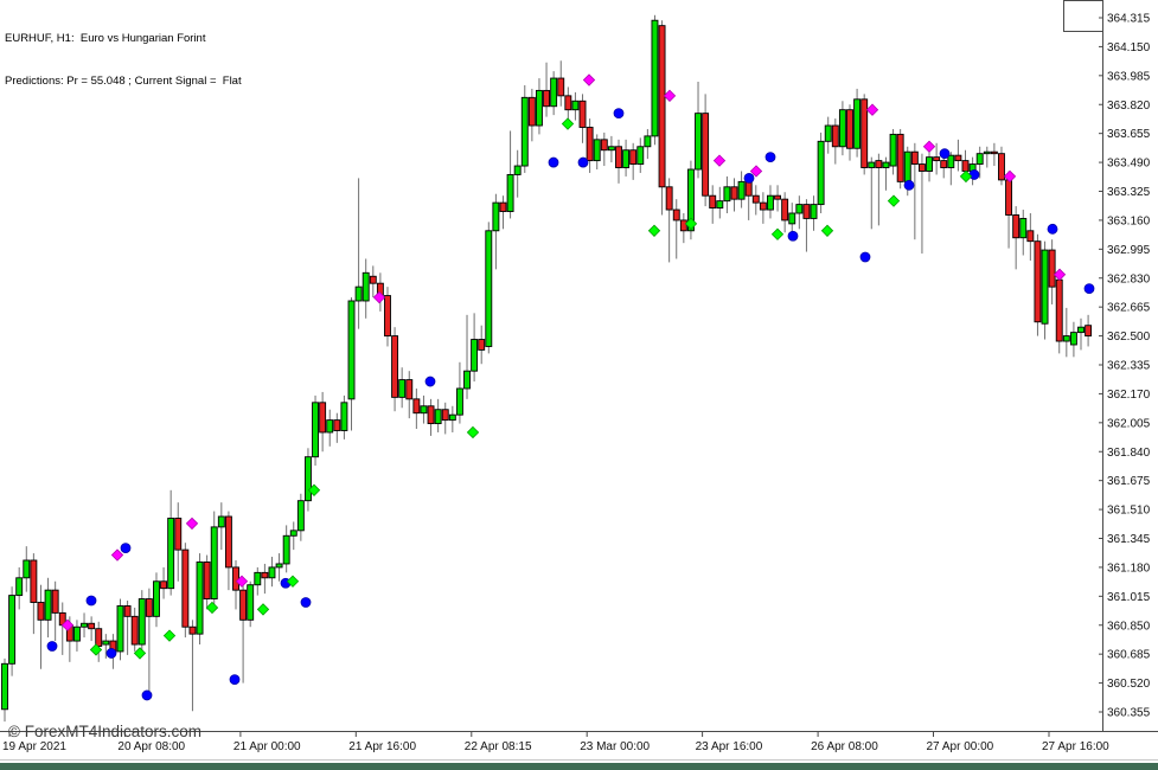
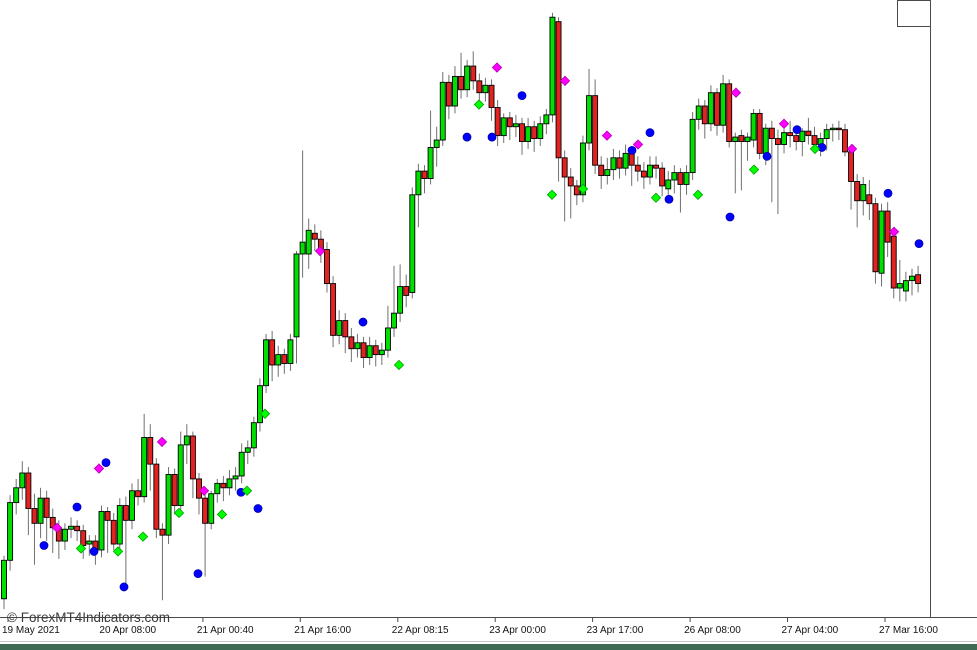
- EURHUF, H1: Euro vs Hungarian Forint
- Predictions: Pr = 55.048 ; Current Signal = Flat
  © ForexMT4Indicators.com
- 364.315
- 364.150
- 363.985
- 363.820
- 363.655
- 363.490
- 363.325
- 363.160
- 362.995
- 362.830
- 362.665
- 362.500
- 362.335
- 362.170
- 362.005
- 361.840
- 361.675
- 361.510
- 361.345
- 361.180
- 361.015
- 360.850
- 360.685
- 360.520
- 360.355
- 19 Apr 2021
+ 19 May 2021
  20 Apr 08:00
- 21 Apr 00:00
+ 21 Apr 00:40
  21 Apr 16:00
  22 Apr 08:15
- 23 Mar 00:00
+ 23 Apr 00:00
- 23 Apr 16:00
+ 23 Apr 17:00
  26 Apr 08:00
- 27 Apr 00:00
+ 27 Apr 04:00
- 27 Apr 16:00
+ 27 Mar 16:00
